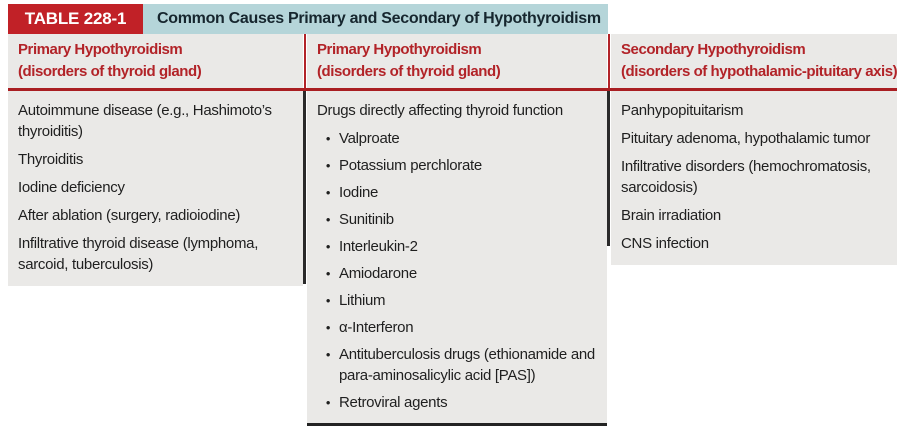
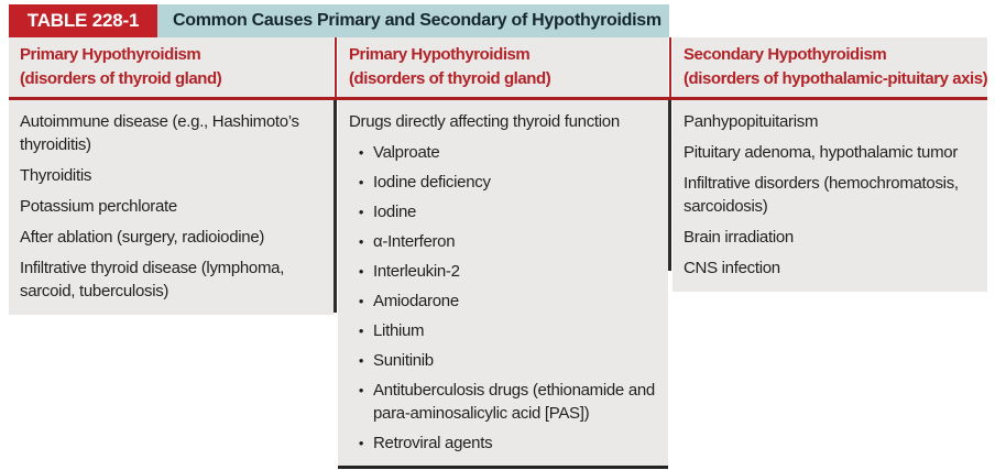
  TABLE 228-1
  Common Causes Primary and Secondary of Hypothyroidism
  Primary Hypothyroidism
  (disorders of thyroid gland)
  Primary Hypothyroidism
  (disorders of thyroid gland)
  Secondary Hypothyroidism
  (disorders of hypothalamic-pituitary axis)
  Autoimmune disease (e.g., Hashimoto’s thyroiditis)
  Thyroiditis
- Iodine deficiency
+ Potassium perchlorate
  After ablation (surgery, radioiodine)
  Infiltrative thyroid disease (lymphoma, sarcoid, tuberculosis)
  Drugs directly affecting thyroid function
  •
  Valproate
  •
- Potassium perchlorate
+ Iodine deficiency
  •
  Iodine
  •
- Sunitinib
+ α-Interferon
  •
  Interleukin-2
  •
  Amiodarone
  •
  Lithium
  •
- α-Interferon
+ Sunitinib
  •
  Antituberculosis drugs (ethionamide and para-aminosalicylic acid [PAS])
  •
  Retroviral agents
  Panhypopituitarism
  Pituitary adenoma, hypothalamic tumor
  Infiltrative disorders (hemochromatosis, sarcoidosis)
  Brain irradiation
  CNS infection
